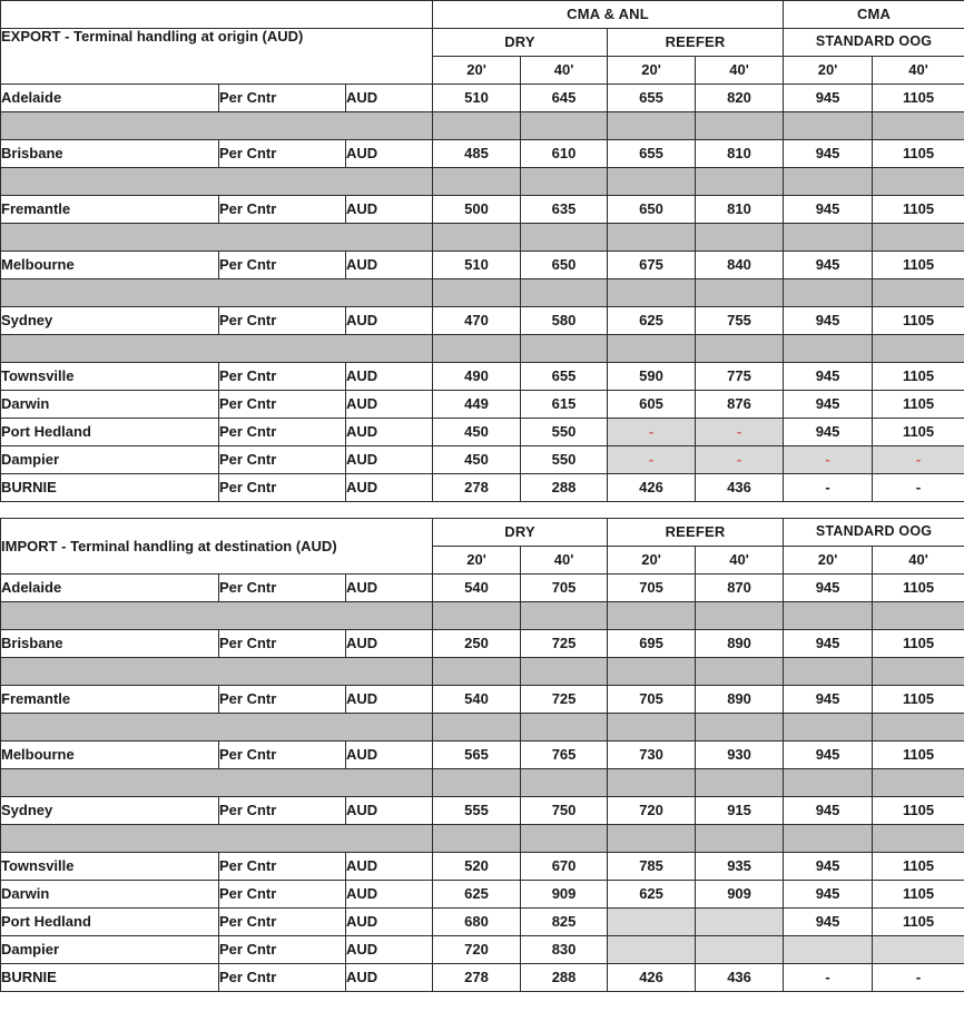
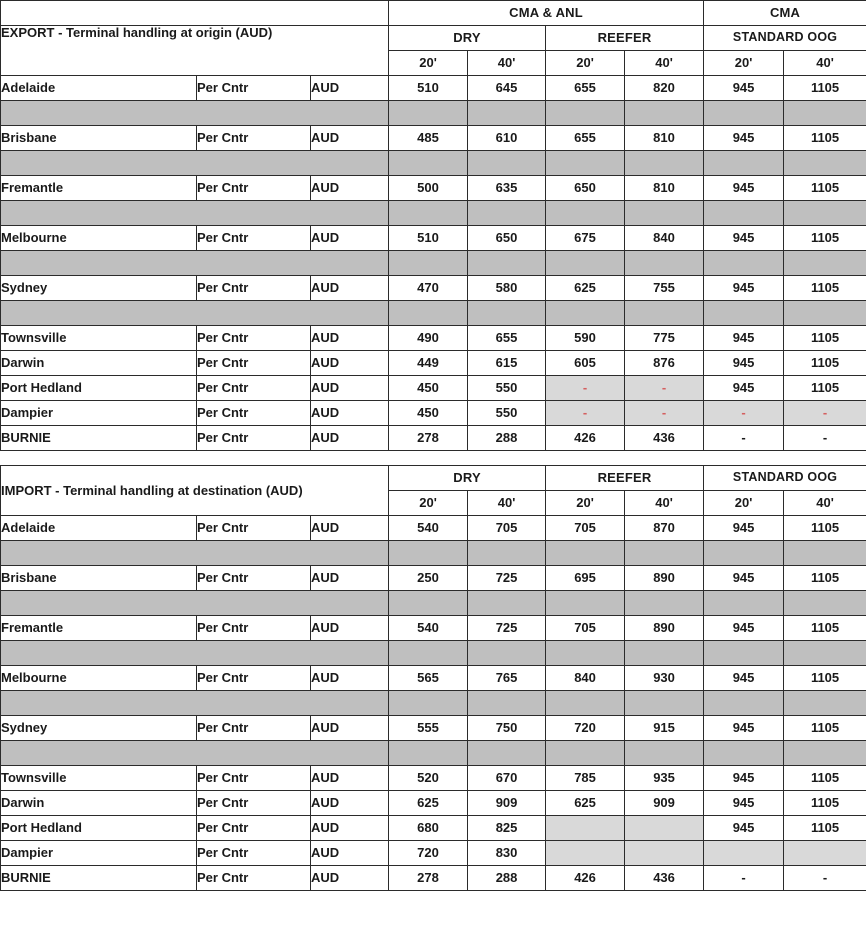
  	CMA & ANL	CMA
  EXPORT - Terminal handling at origin (AUD)	DRY	REEFER	STANDARD OOG
  20'	40'	20'	40'	20'	40'
  Adelaide	Per Cntr	AUD	510	645	655	820	945	1105
  Brisbane	Per Cntr	AUD	485	610	655	810	945	1105
  Fremantle	Per Cntr	AUD	500	635	650	810	945	1105
  Melbourne	Per Cntr	AUD	510	650	675	840	945	1105
  Sydney	Per Cntr	AUD	470	580	625	755	945	1105
  Townsville	Per Cntr	AUD	490	655	590	775	945	1105
  Darwin	Per Cntr	AUD	449	615	605	876	945	1105
  Port Hedland	Per Cntr	AUD	450	550	-	-	945	1105
  Dampier	Per Cntr	AUD	450	550	-	-	-	-
  BURNIE	Per Cntr	AUD	278	288	426	436	-	-
  IMPORT - Terminal handling at destination (AUD)	DRY	REEFER	STANDARD OOG
  20'	40'	20'	40'	20'	40'
  Adelaide	Per Cntr	AUD	540	705	705	870	945	1105
  Brisbane	Per Cntr	AUD	250	725	695	890	945	1105
  Fremantle	Per Cntr	AUD	540	725	705	890	945	1105
- Melbourne	Per Cntr	AUD	565	765	730	930	945	1105
+ Melbourne	Per Cntr	AUD	565	765	840	930	945	1105
  Sydney	Per Cntr	AUD	555	750	720	915	945	1105
  Townsville	Per Cntr	AUD	520	670	785	935	945	1105
  Darwin	Per Cntr	AUD	625	909	625	909	945	1105
  Port Hedland	Per Cntr	AUD	680	825			945	1105
  Dampier	Per Cntr	AUD	720	830
  BURNIE	Per Cntr	AUD	278	288	426	436	-	-
